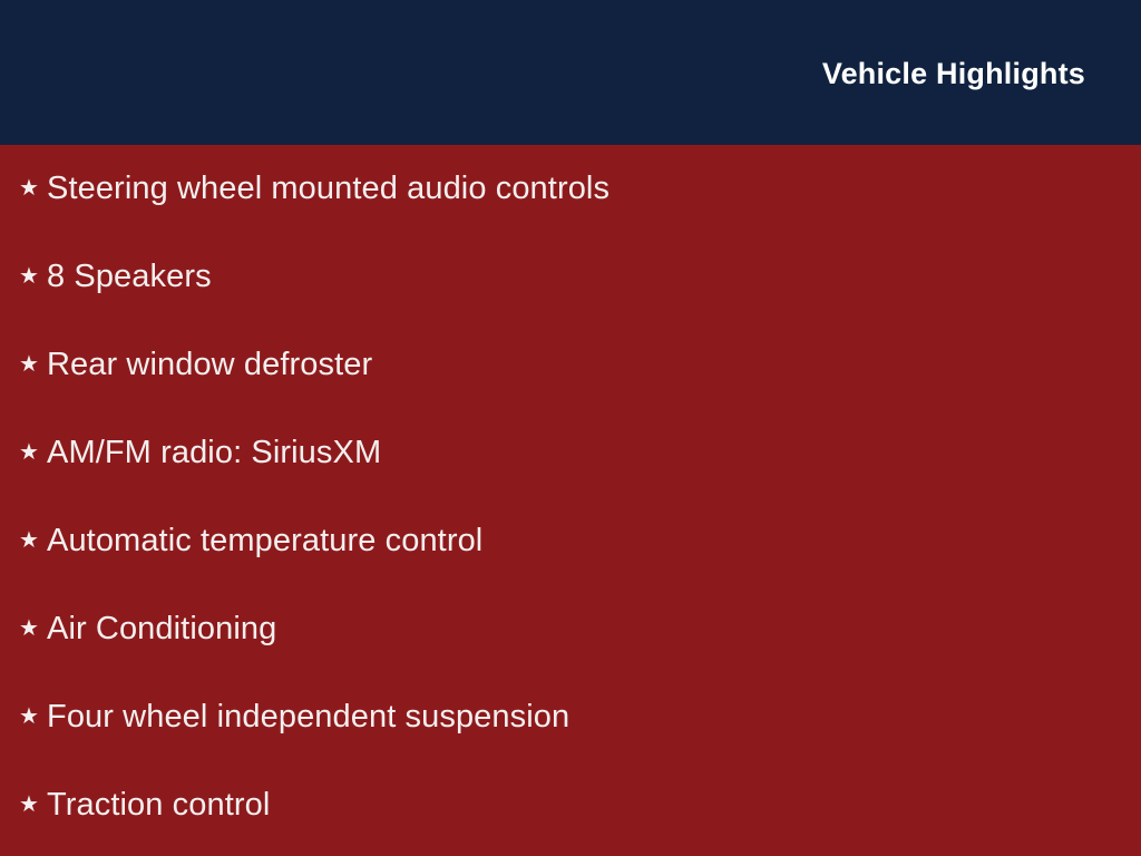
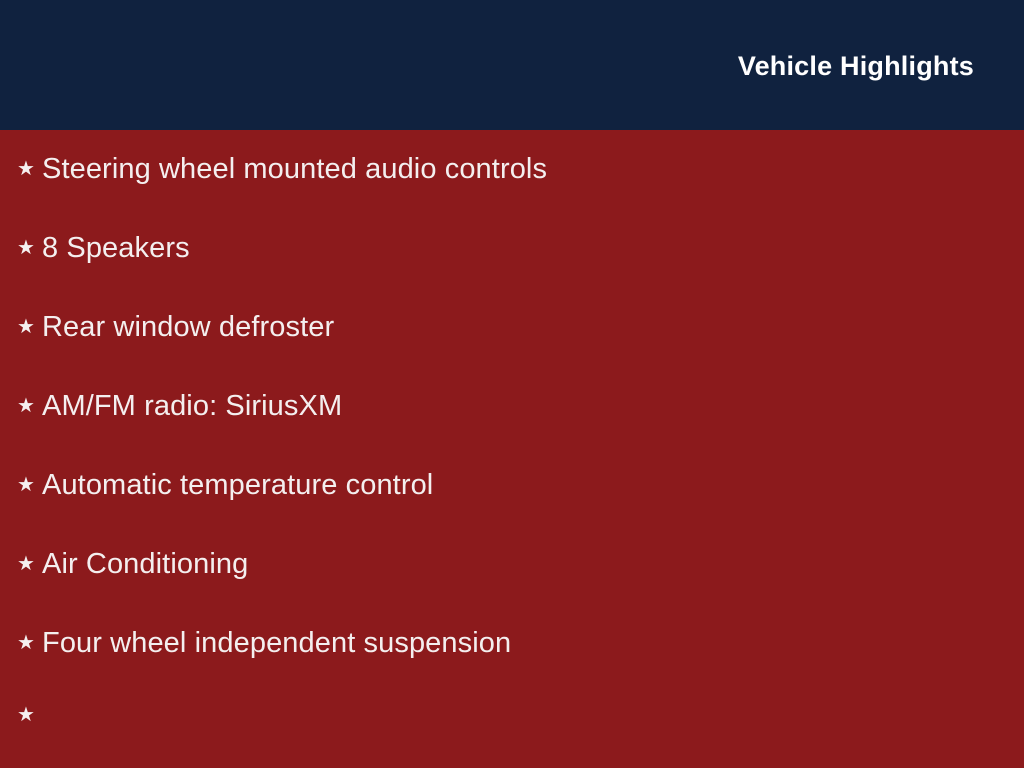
  Vehicle Highlights
  ★
  Steering wheel mounted audio controls
  ★
  8 Speakers
  ★
  Rear window defroster
  ★
  AM/FM radio: SiriusXM
  ★
  Automatic temperature control
  ★
  Air Conditioning
  ★
  Four wheel independent suspension
  ★
- Traction control
